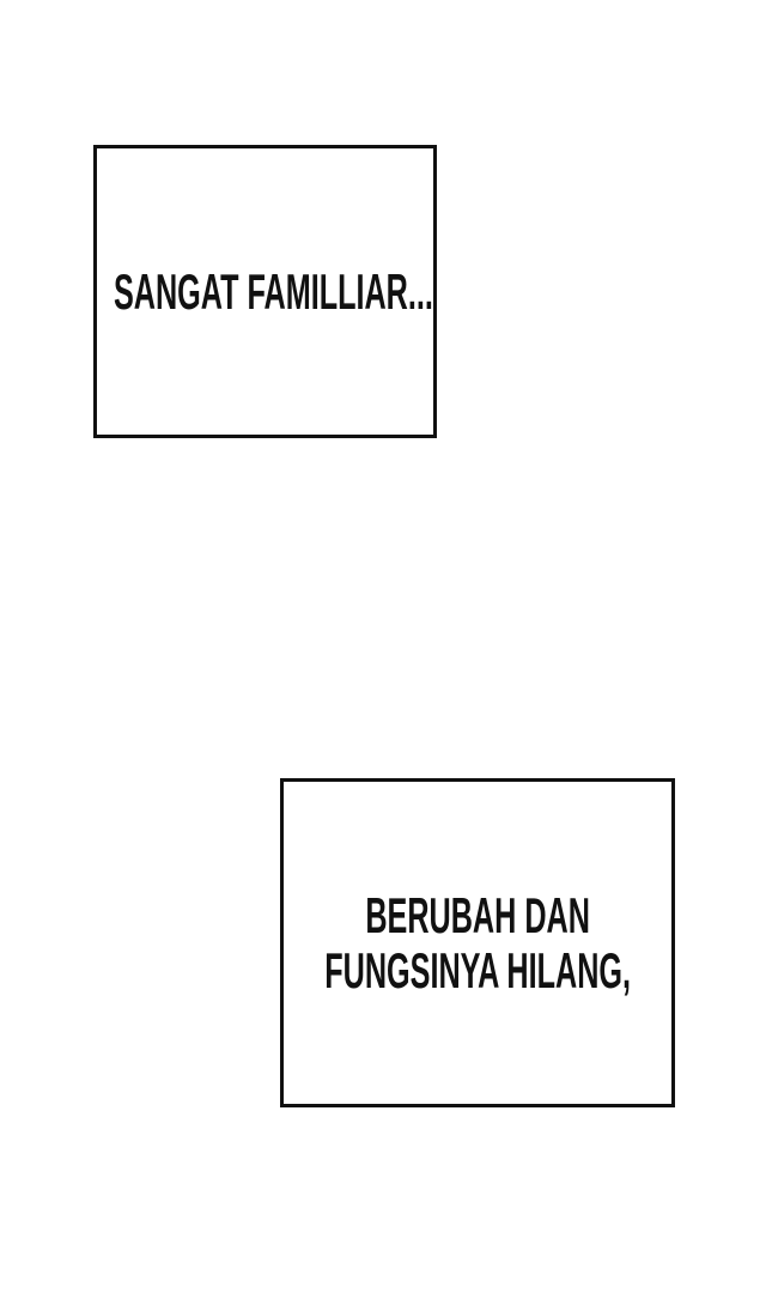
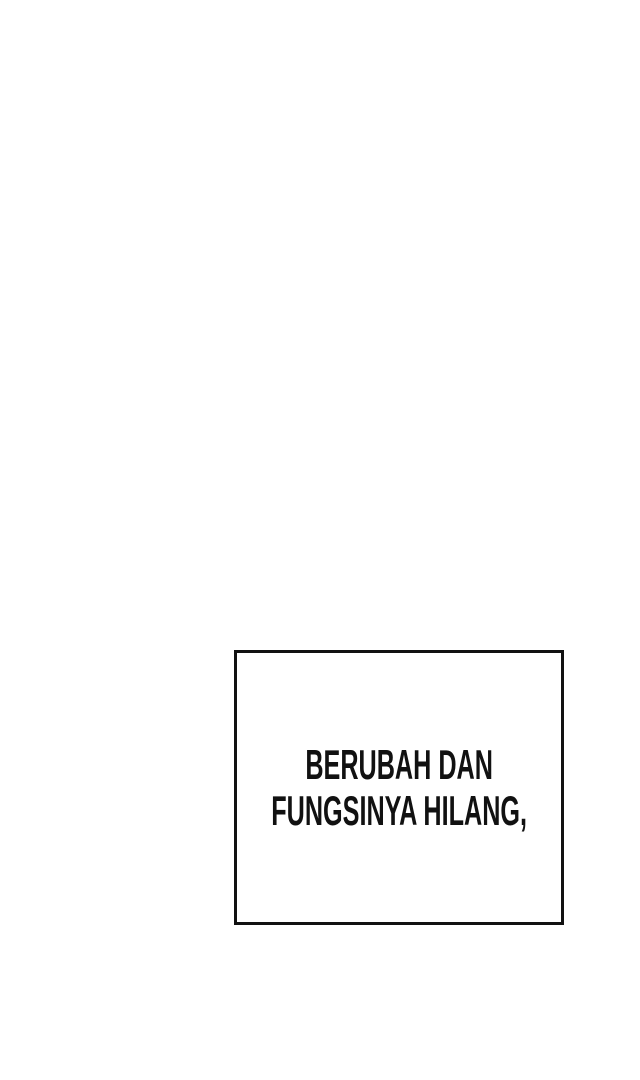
- SANGAT FAMILLIAR...
  BERUBAH DAN
  FUNGSINYA HILANG,
